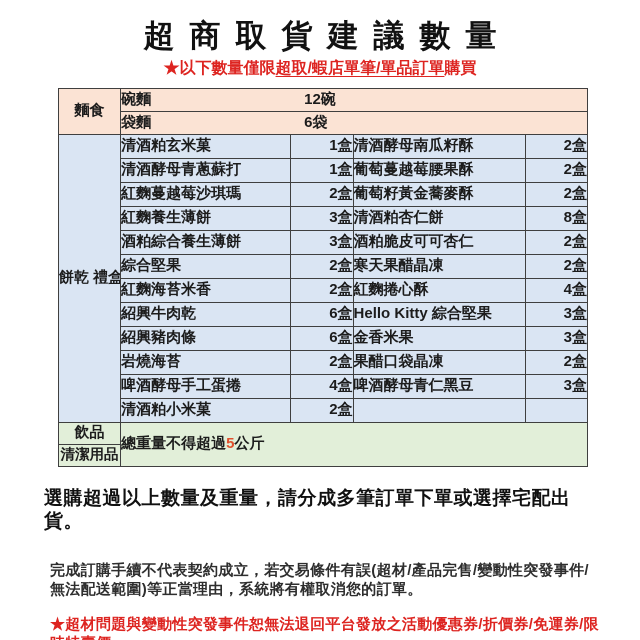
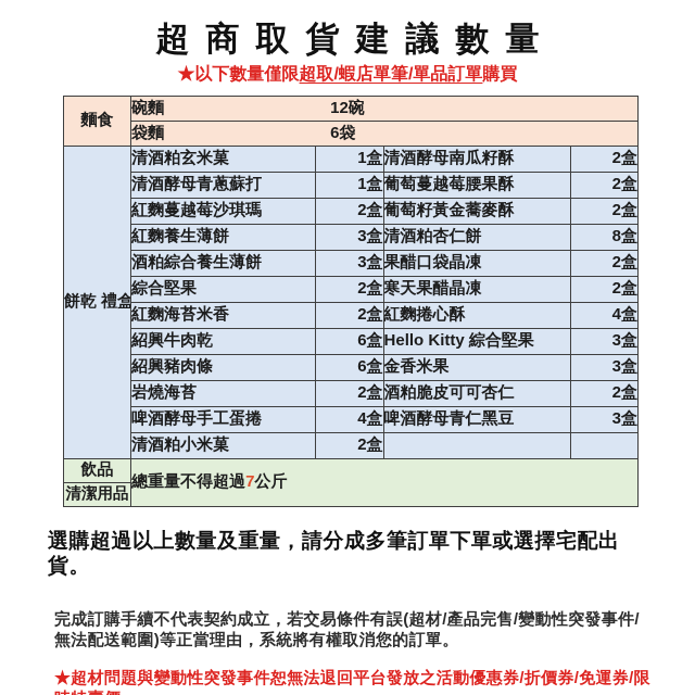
  超商取貨建議數量
  ★以下數量僅限超取/蝦店單筆/單品訂單購買
  麵食	碗麵 12碗
  袋麵 6袋
  餅乾 禮盒	清酒粕玄米菓	1盒	清酒酵母南瓜籽酥	2盒
  清酒酵母青蔥蘇打	1盒	葡萄蔓越莓腰果酥	2盒
  紅麴蔓越莓沙琪瑪	2盒	葡萄籽黃金蕎麥酥	2盒
  紅麴養生薄餅	3盒	清酒粕杏仁餅	8盒
- 酒粕綜合養生薄餅	3盒	酒粕脆皮可可杏仁	2盒
+ 酒粕綜合養生薄餅	3盒	果醋口袋晶凍	2盒
  綜合堅果	2盒	寒天果醋晶凍	2盒
  紅麴海苔米香	2盒	紅麴捲心酥	4盒
  紹興牛肉乾	6盒	Hello Kitty 綜合堅果	3盒
  紹興豬肉條	6盒	金香米果	3盒
- 岩燒海苔	2盒	果醋口袋晶凍	2盒
+ 岩燒海苔	2盒	酒粕脆皮可可杏仁	2盒
  啤酒酵母手工蛋捲	4盒	啤酒酵母青仁黑豆	3盒
  清酒粕小米菓	2盒
- 飲品	總重量不得超過5公斤
+ 飲品	總重量不得超過7公斤
  清潔用品
  選購超過以上數量及重量，請分成多筆訂單下單或選擇宅配出貨。
  完成訂購手續不代表契約成立，若交易條件有誤(超材/產品完售/變動性突發事件/無法配送範圍)等正當理由，系統將有權取消您的訂單。
  ★超材問題與變動性突發事件恕無法退回平台發放之活動優惠券/折價券/免運券/限
